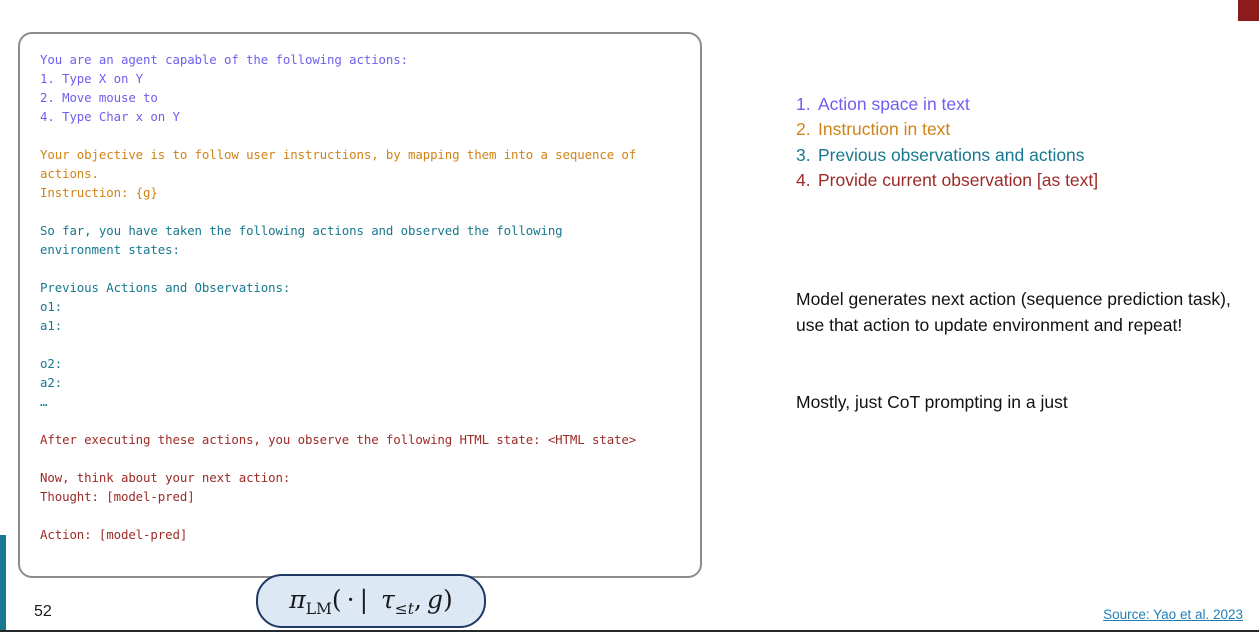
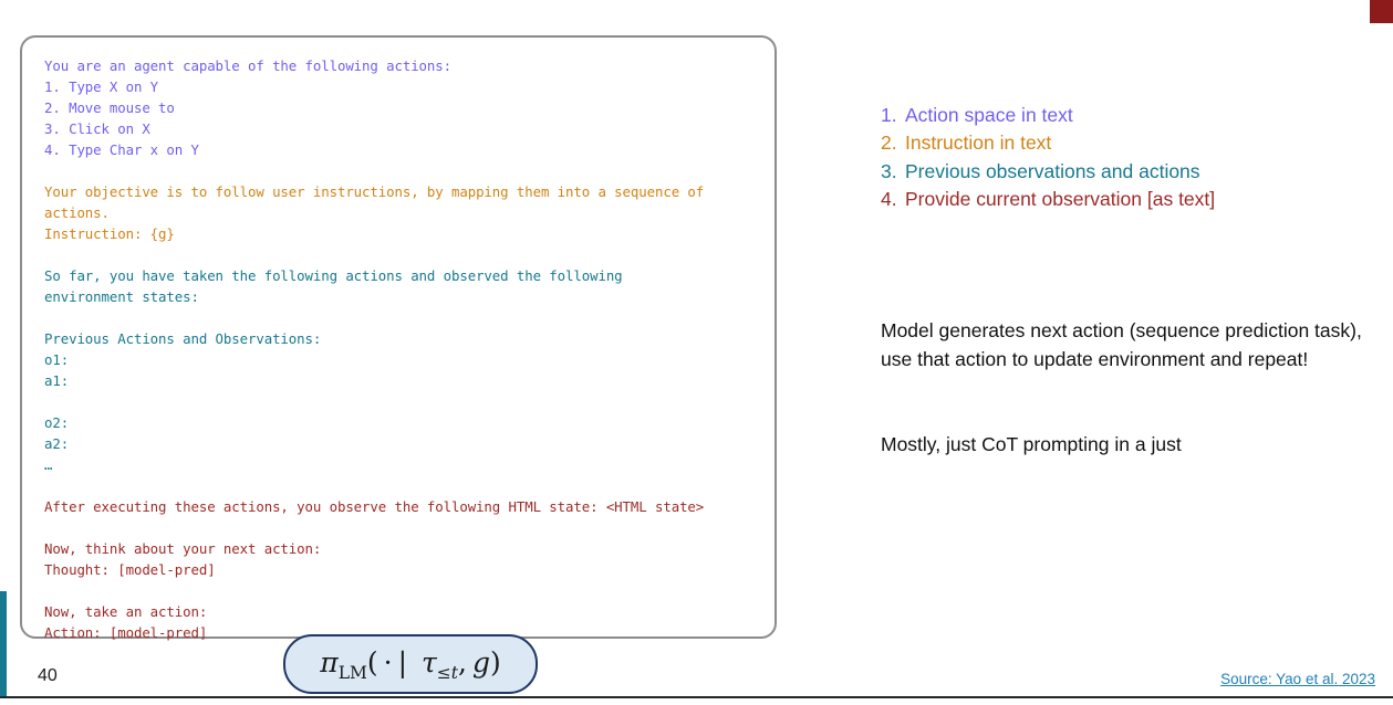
  You are an agent capable of the following actions:
  1. Type X on Y
  2. Move mouse to
+ 3. Click on X
  4. Type Char x on Y
  Your objective is to follow user instructions, by mapping them into a sequence of
  actions.
  Instruction: {g}
  So far, you have taken the following actions and observed the following
  environment states:
  Previous Actions and Observations:
  o1:
  a1:
  o2:
  a2:
  …
  After executing these actions, you observe the following HTML state: <HTML state>
  Now, think about your next action:
  Thought: [model-pred]
+ Now, take an action:
  Action: [model-pred]
  1.
  Action space in text
  2.
  Instruction in text
  3.
  Previous observations and actions
  4.
  Provide current observation [as text]
  Model generates next action (sequence prediction task), use that action to update environment and repeat!
  Mostly, just CoT prompting in a just
  πLM( · | τ≤t, g)
- 52
+ 40
  Source: Yao et al. 2023
